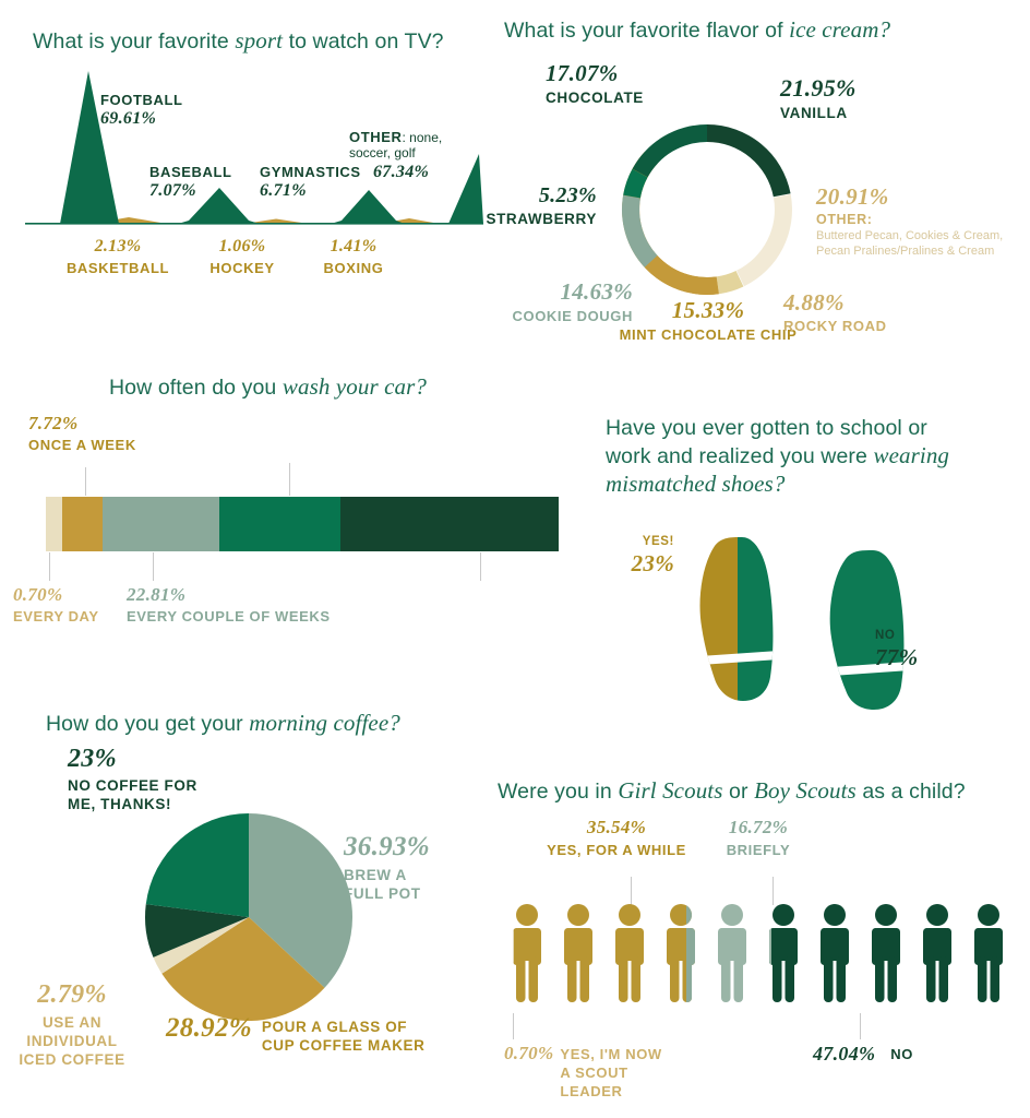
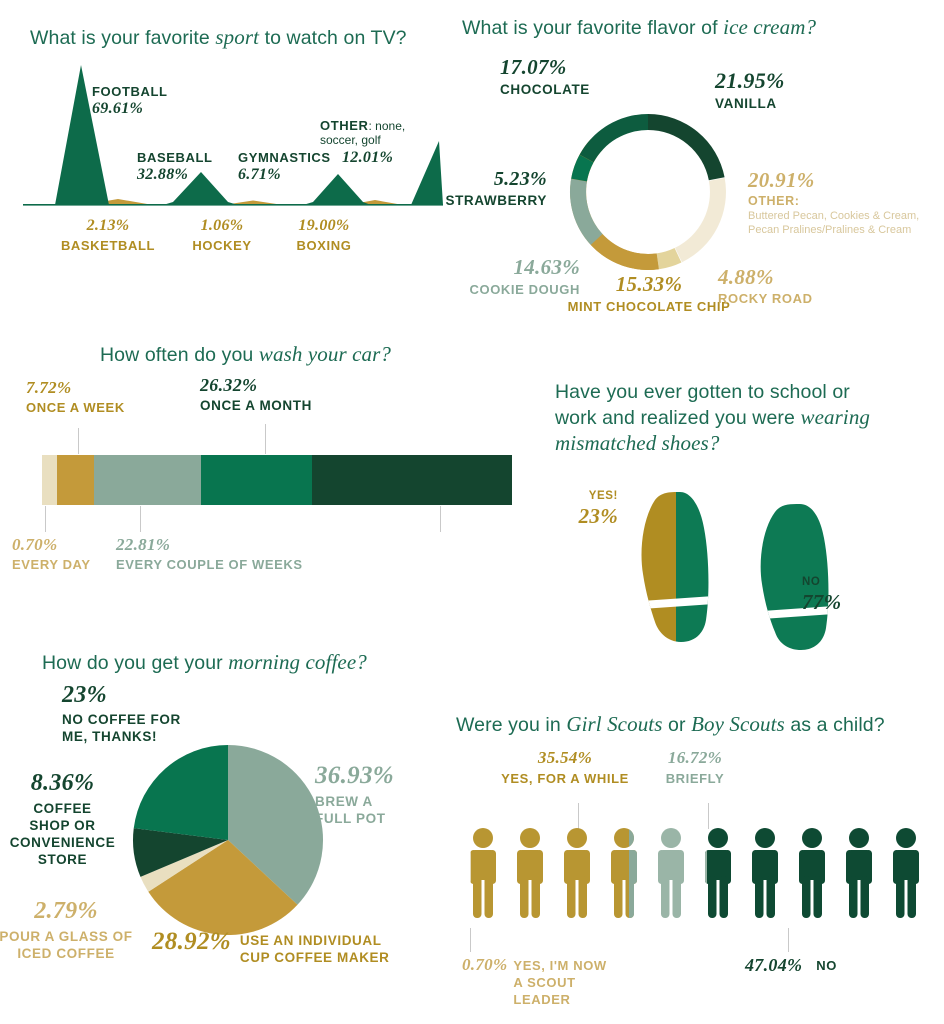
  What is your favorite sport to watch on TV?
  FOOTBALL
  69.61%
  BASEBALL
- 7.07%
+ 32.88%
  GYMNASTICS
  6.71%
  OTHER: none,
  soccer, golf
- 67.34%
+ 12.01%
  2.13%
  BASKETBALL
  1.06%
  HOCKEY
- 1.41%
+ 19.00%
  BOXING
  What is your favorite flavor of ice cream?
  17.07%
  CHOCOLATE
  21.95%
  VANILLA
  5.23%
  STRAWBERRY
  20.91%
  OTHER:
  Buttered Pecan, Cookies & Cream,
  Pecan Pralines/Pralines & Cream
  14.63%
  COOKIE DOUGH
  15.33%
  MINT CHOCOLATE CHIP
  4.88%
  ROCKY ROAD
  How often do you wash your car?
  7.72%
  ONCE A WEEK
+ 26.32%
+ ONCE A MONTH
  0.70%
  EVERY DAY
  22.81%
  EVERY COUPLE OF WEEKS
  Have you ever gotten to school or
  work and realized you were wearing
  mismatched shoes?
  YES!
  23%
  NO
  77%
  How do you get your morning coffee?
  23%
  NO COFFEE FOR
  ME, THANKS!
+ 8.36%
+ COFFEE
+ SHOP OR
+ CONVENIENCE
+ STORE
  36.93%
  BREW A
  FULL POT
  2.79%
- USE AN INDIVIDUAL
+ POUR A GLASS OF
  ICED COFFEE
  28.92%
- POUR A GLASS OF
+ USE AN INDIVIDUAL
  CUP COFFEE MAKER
  Were you in Girl Scouts or Boy Scouts as a child?
  35.54%
  YES, FOR A WHILE
  16.72%
  BRIEFLY
  0.70%
  YES, I'M NOW
  A SCOUT
  LEADER
  47.04%
  NO
